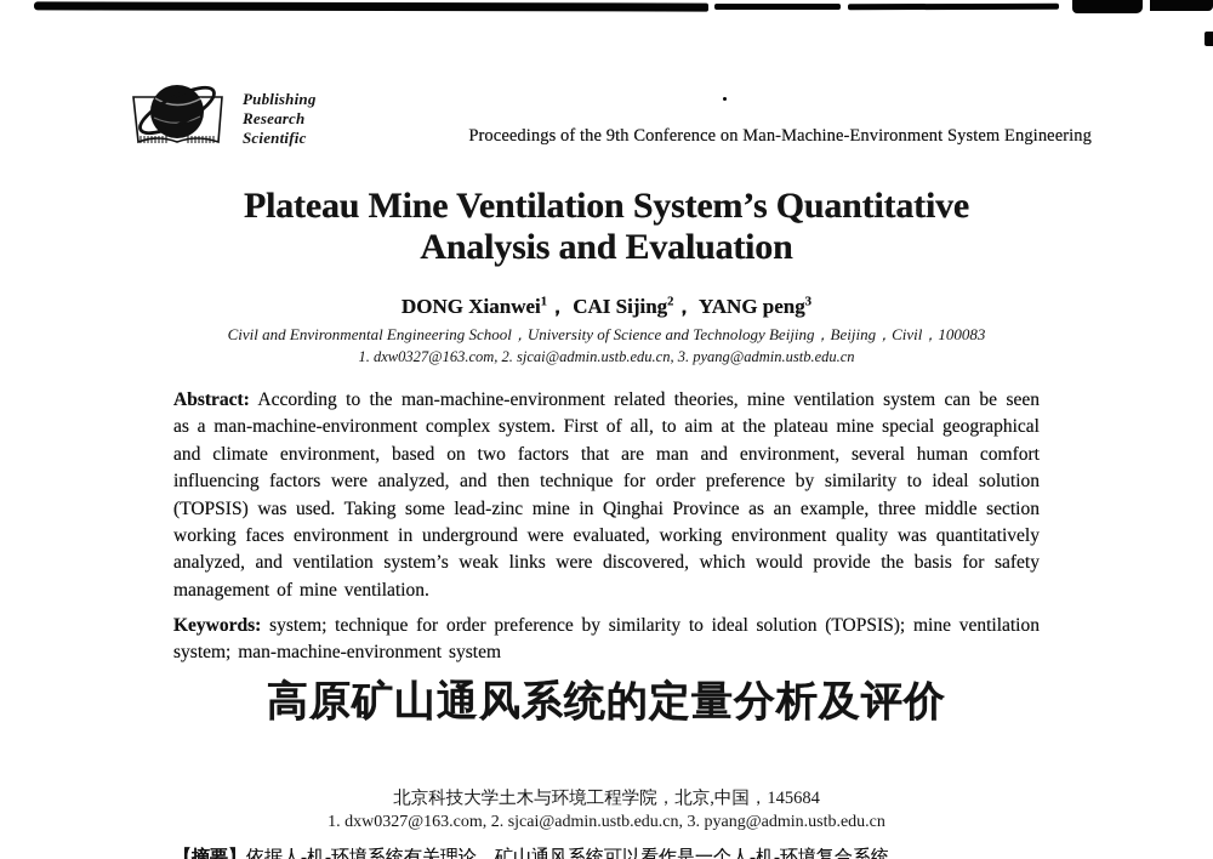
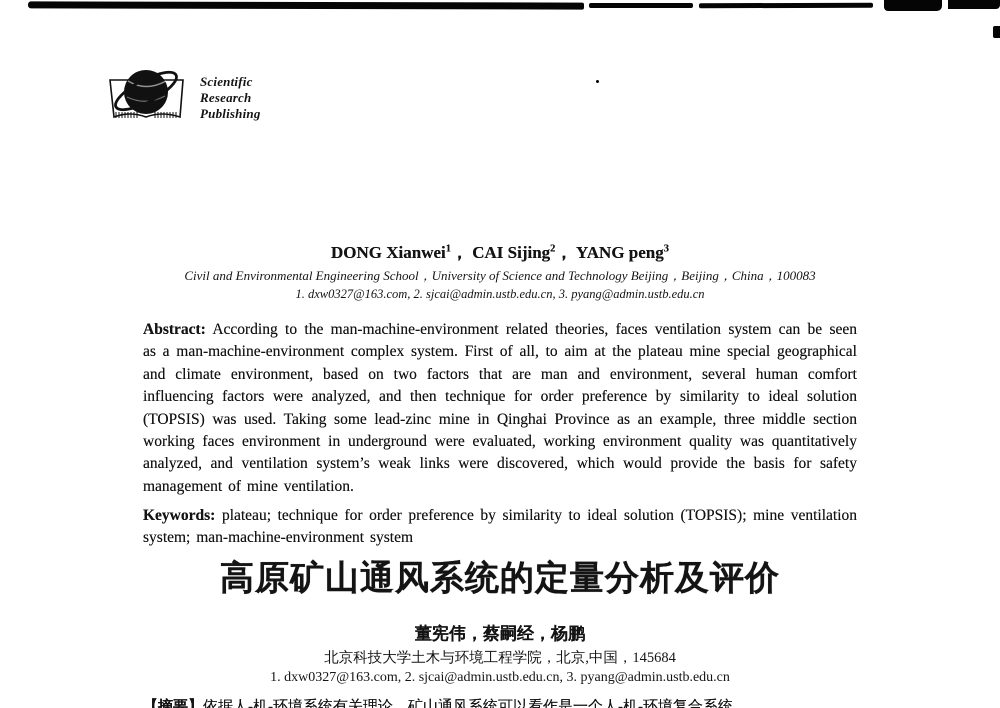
- Publishing
+ Scientific
  Research
- Scientific
+ Publishing
- Proceedings of the 9th Conference on Man-Machine-Environment System Engineering
- Plateau Mine Ventilation System’s Quantitative
- Analysis and Evaluation
  DONG Xianwei1， CAI Sijing2， YANG peng3
- Civil and Environmental Engineering School，University of Science and Technology Beijing，Beijing，Civil，100083
+ Civil and Environmental Engineering School，University of Science and Technology Beijing，Beijing，China，100083
  1. dxw0327@163.com, 2. sjcai@admin.ustb.edu.cn, 3. pyang@admin.ustb.edu.cn
- Abstract: According to the man-machine-environment related theories, mine ventilation system can be seen as a man-machine-environment complex system. First of all, to aim at the plateau mine special geographical and climate environment, based on two factors that are man and environment, several human comfort influencing factors were analyzed, and then technique for order preference by similarity to ideal solution (TOPSIS) was used. Taking some lead-zinc mine in Qinghai Province as an example, three middle section working faces environment in underground were evaluated, working environment quality was quantitatively analyzed, and ventilation system’s weak links were discovered, which would provide the basis for safety management of mine ventilation.
+ Abstract: According to the man-machine-environment related theories, faces ventilation system can be seen as a man-machine-environment complex system. First of all, to aim at the plateau mine special geographical and climate environment, based on two factors that are man and environment, several human comfort influencing factors were analyzed, and then technique for order preference by similarity to ideal solution (TOPSIS) was used. Taking some lead-zinc mine in Qinghai Province as an example, three middle section working faces environment in underground were evaluated, working environment quality was quantitatively analyzed, and ventilation system’s weak links were discovered, which would provide the basis for safety management of mine ventilation.
- Keywords: system; technique for order preference by similarity to ideal solution (TOPSIS); mine ventilation system; man-machine-environment system
+ Keywords: plateau; technique for order preference by similarity to ideal solution (TOPSIS); mine ventilation system; man-machine-environment system
  高原矿山通风系统的定量分析及评价
+ 董宪伟，蔡嗣经，杨鹏
  北京科技大学土木与环境工程学院，北京,中国，145684
  1. dxw0327@163.com, 2. sjcai@admin.ustb.edu.cn, 3. pyang@admin.ustb.edu.cn
  【摘要】依据人-机-环境系统有关理论，矿山通风系统可以看作是一个人-机-环境复合系统。
